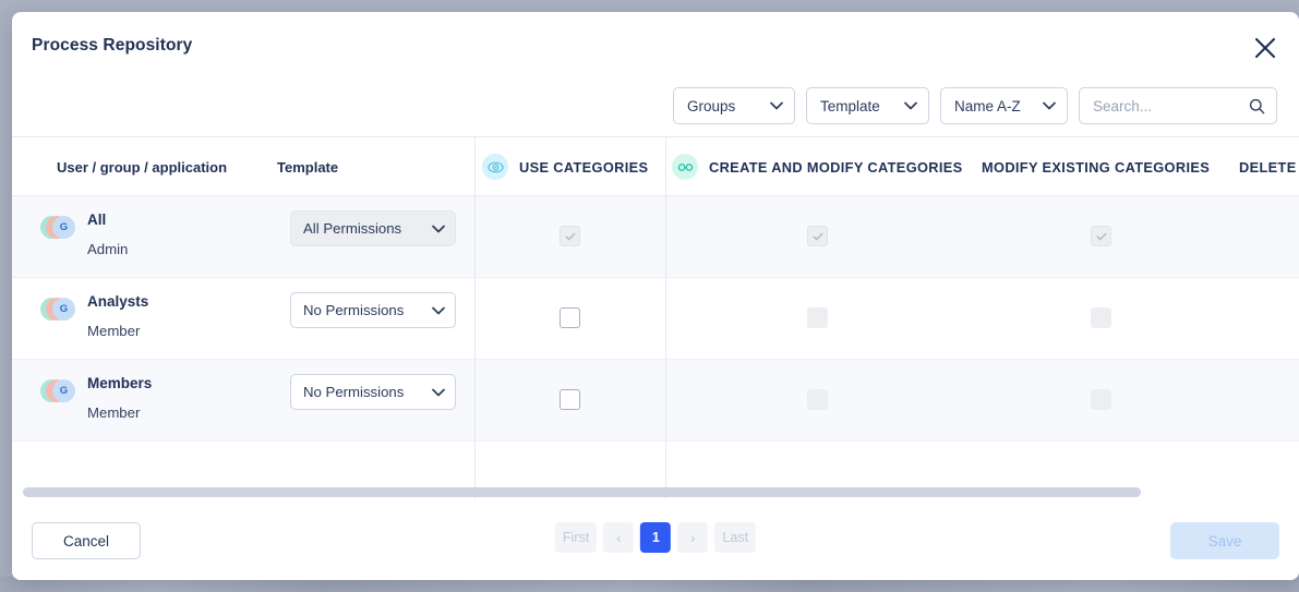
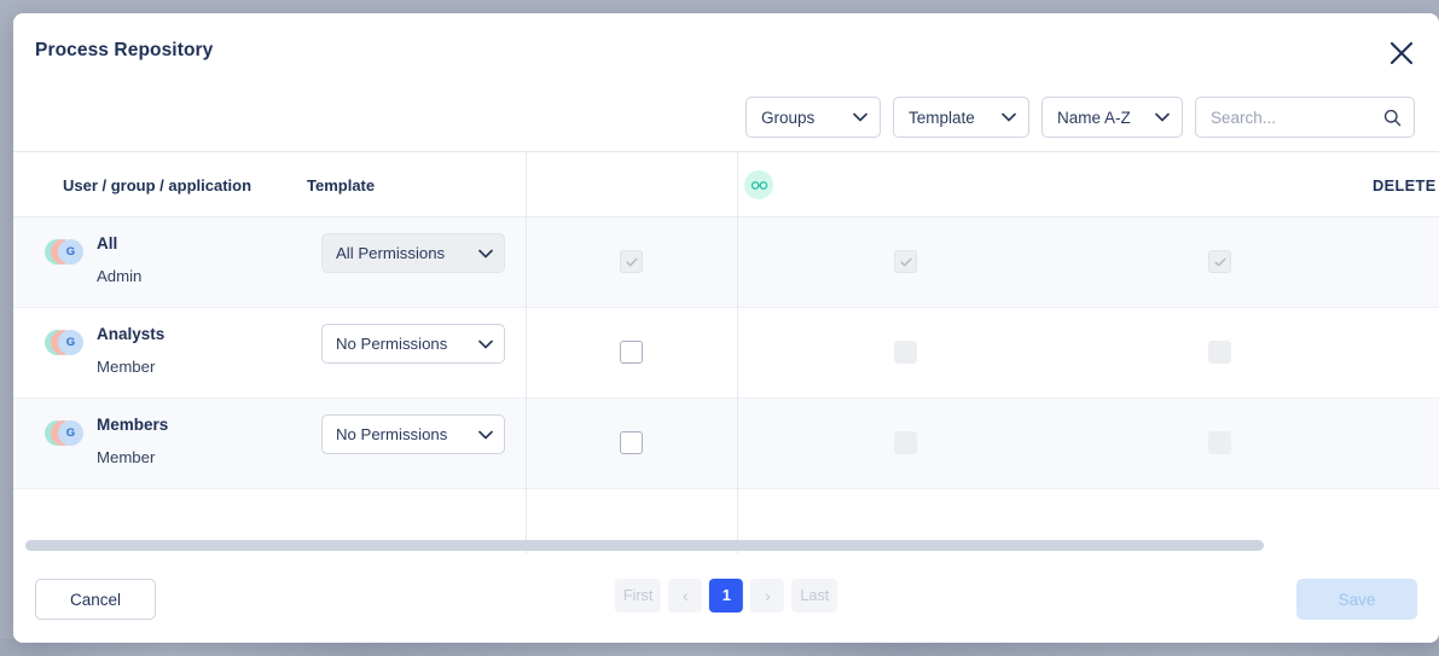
  Process Repository
  Groups
  Template
  Name A-Z
  Search...
  User / group / application
  Template
- USE CATEGORIES
- CREATE AND MODIFY CATEGORIES
- MODIFY EXISTING CATEGORIES
  DELETE
  G
  All
  Admin
  All Permissions
  G
  Analysts
  Member
  No Permissions
  G
  Members
  Member
  No Permissions
  Cancel
  First
  ‹
  1
  ›
  Last
  Save
